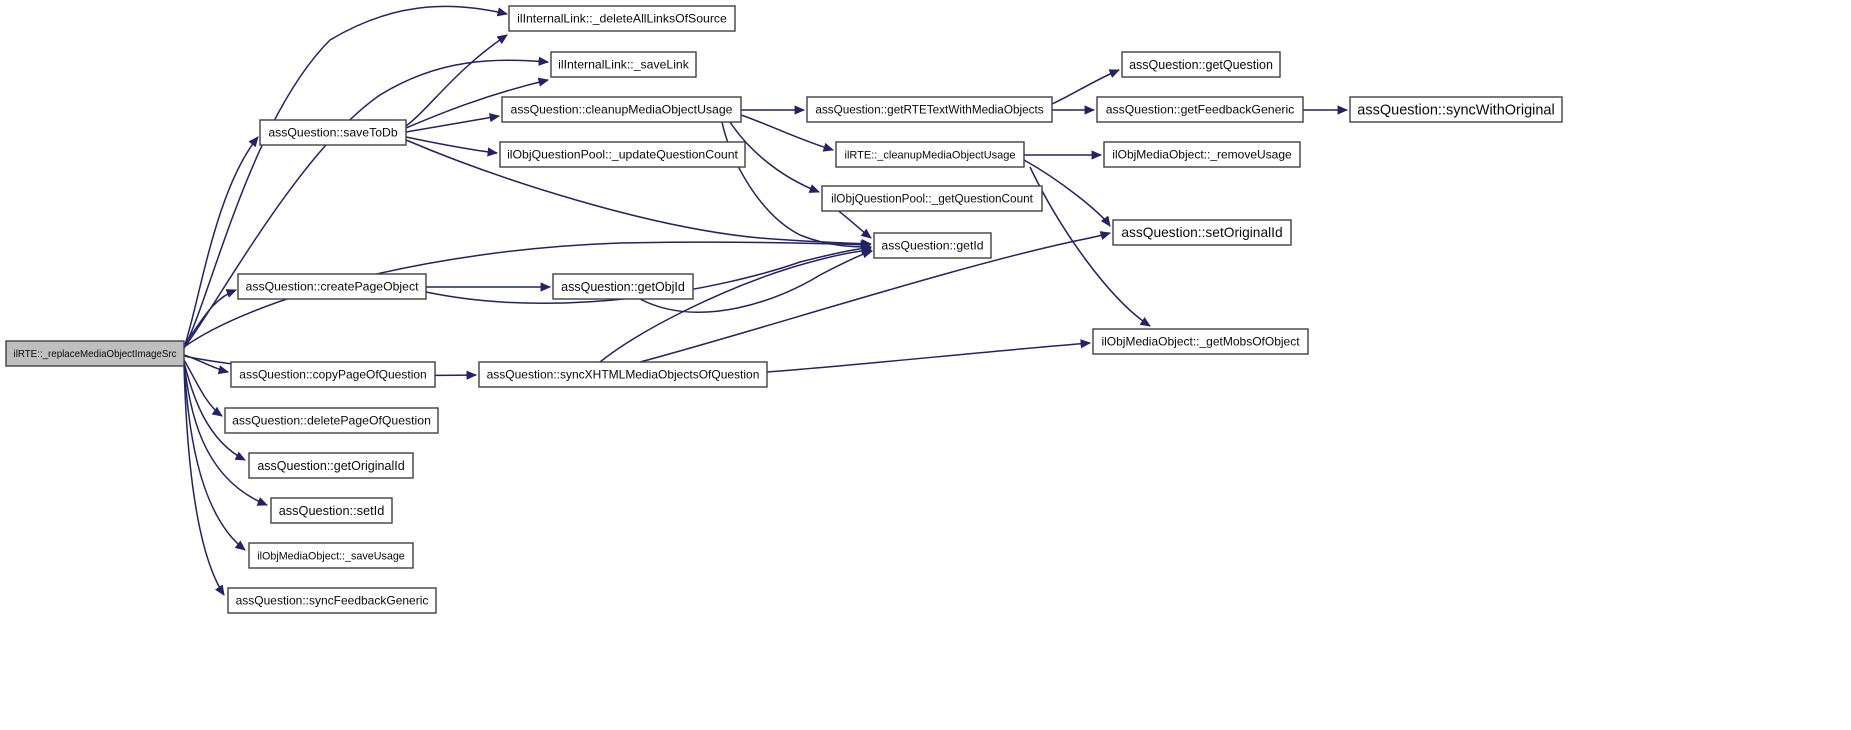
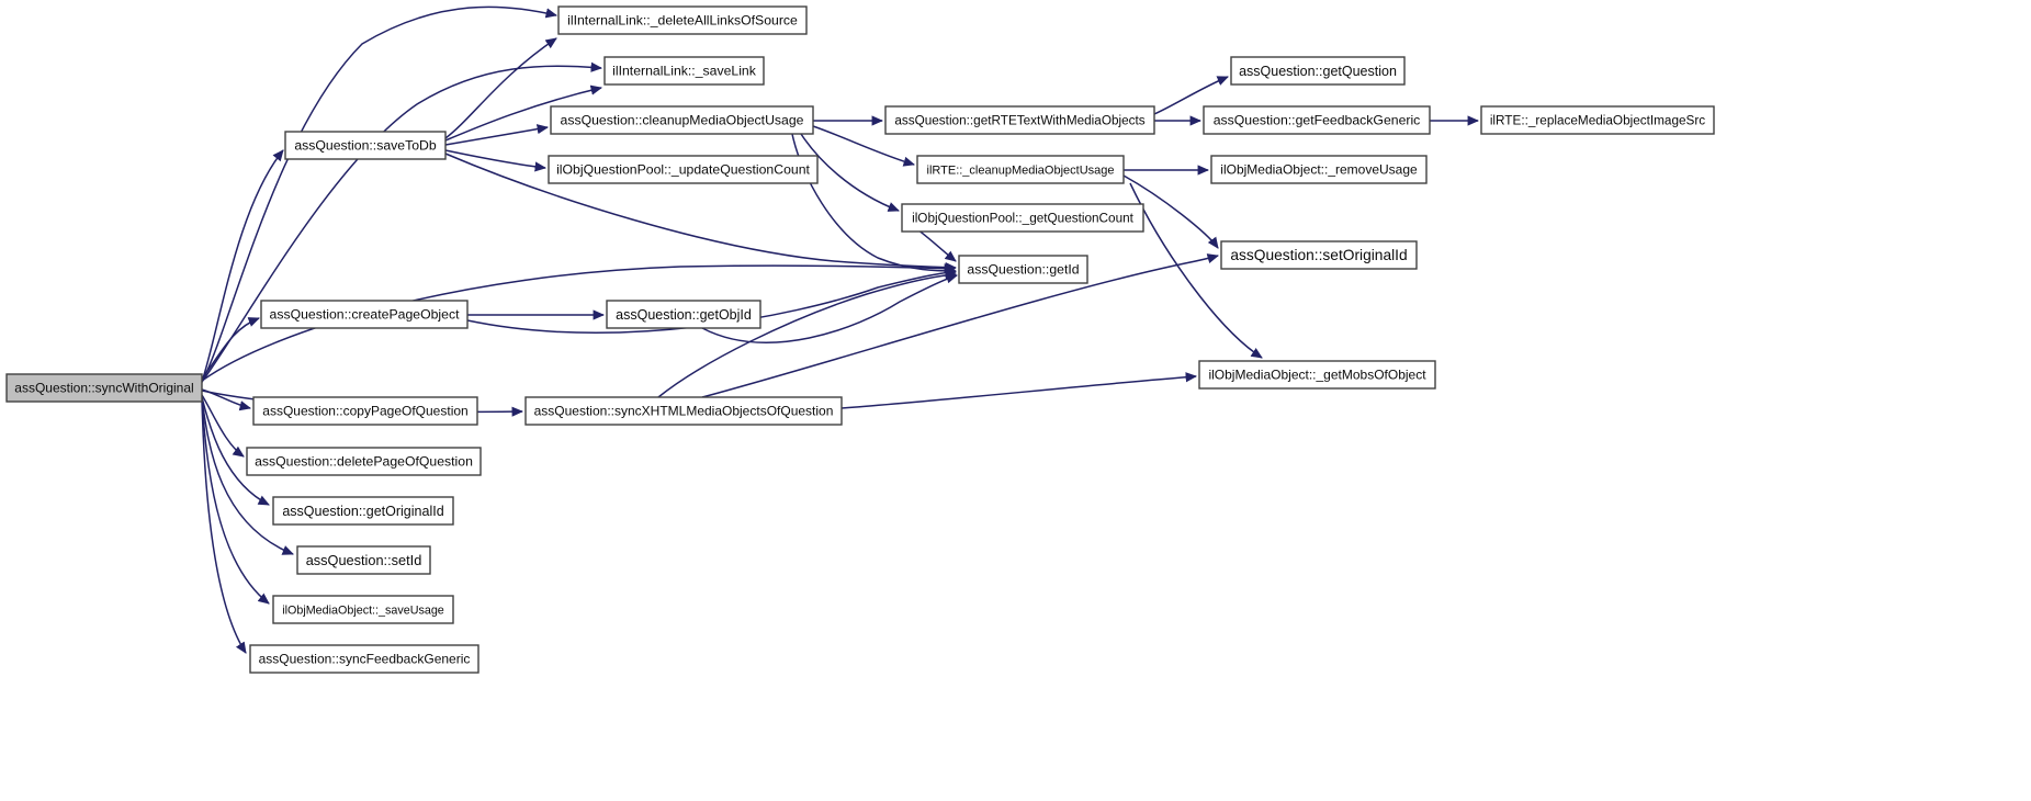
- ilRTE::_replaceMediaObjectImageSrc
+ assQuestion::syncWithOriginal
  ilInternalLink::_deleteAllLinksOfSource
  ilInternalLink::_saveLink
  assQuestion::cleanupMediaObjectUsage
  ilObjQuestionPool::_updateQuestionCount
  assQuestion::saveToDb
  assQuestion::getRTETextWithMediaObjects
  ilRTE::_cleanupMediaObjectUsage
  ilObjQuestionPool::_getQuestionCount
  assQuestion::getQuestion
  assQuestion::getFeedbackGeneric
- assQuestion::syncWithOriginal
+ ilRTE::_replaceMediaObjectImageSrc
  ilObjMediaObject::_removeUsage
  assQuestion::setOriginalId
  assQuestion::getId
  assQuestion::createPageObject
  assQuestion::getObjId
  ilObjMediaObject::_getMobsOfObject
  assQuestion::copyPageOfQuestion
  assQuestion::syncXHTMLMediaObjectsOfQuestion
  assQuestion::deletePageOfQuestion
  assQuestion::getOriginalId
  assQuestion::setId
  ilObjMediaObject::_saveUsage
  assQuestion::syncFeedbackGeneric
